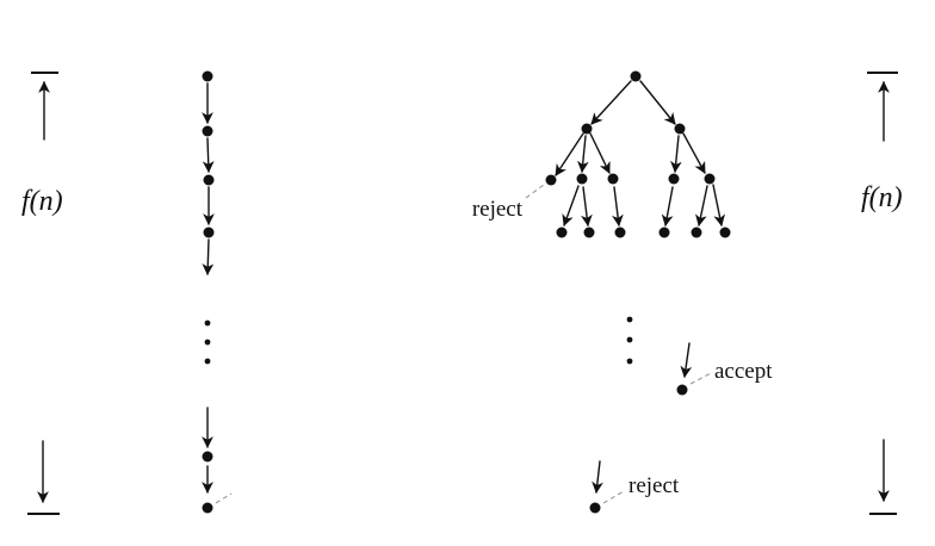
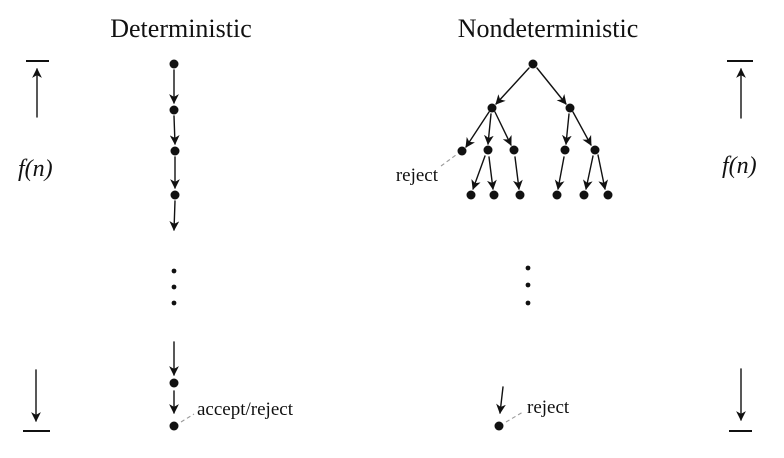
+ Deterministic
+ Nondeterministic
  f(n)
  f(n)
+ accept/reject
  reject
- accept
  reject
